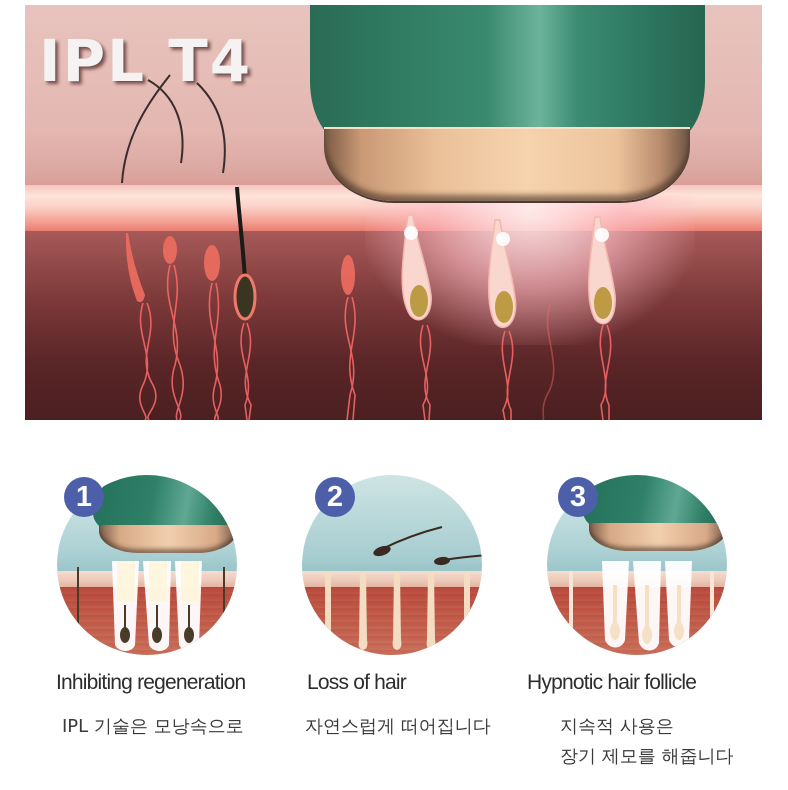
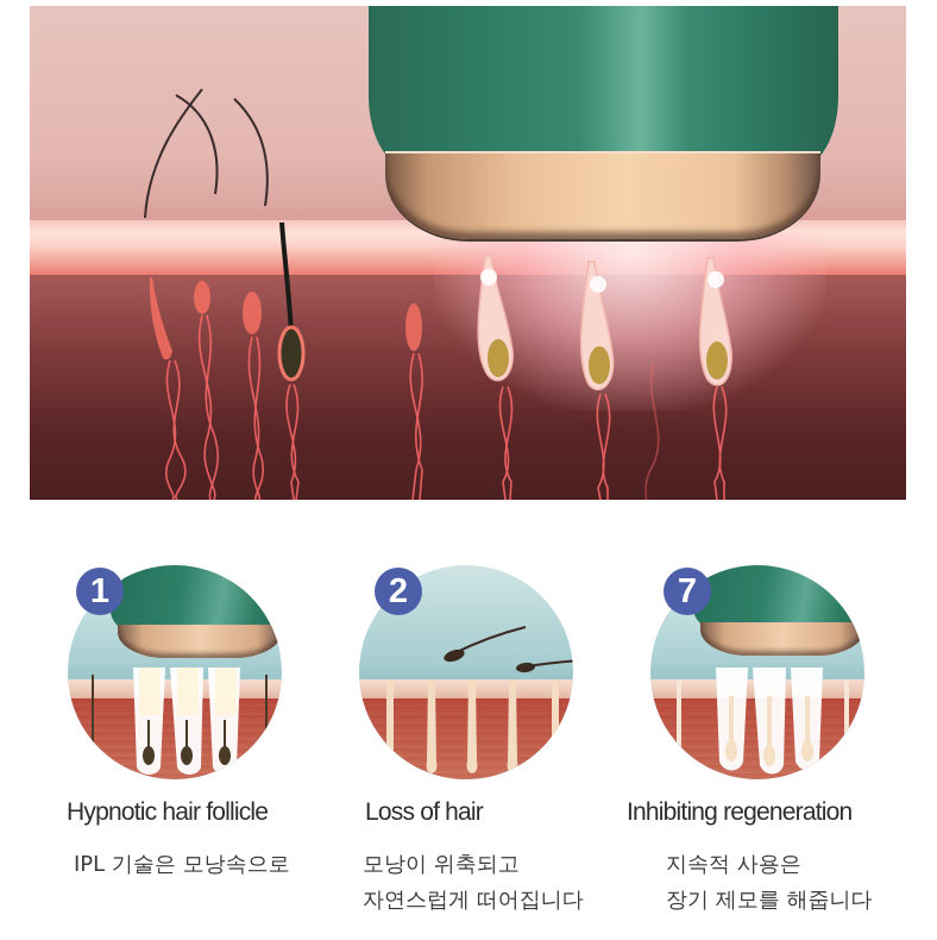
- IPL T4
  1
- Inhibiting regeneration
+ Hypnotic hair follicle
  IPL 기술은 모낭속으로
  2
  Loss of hair
+ 모낭이 위축되고
  자연스럽게 떠어집니다
- 3
+ 7
- Hypnotic hair follicle
+ Inhibiting regeneration
  지속적 사용은
  장기 제모를 해줍니다
